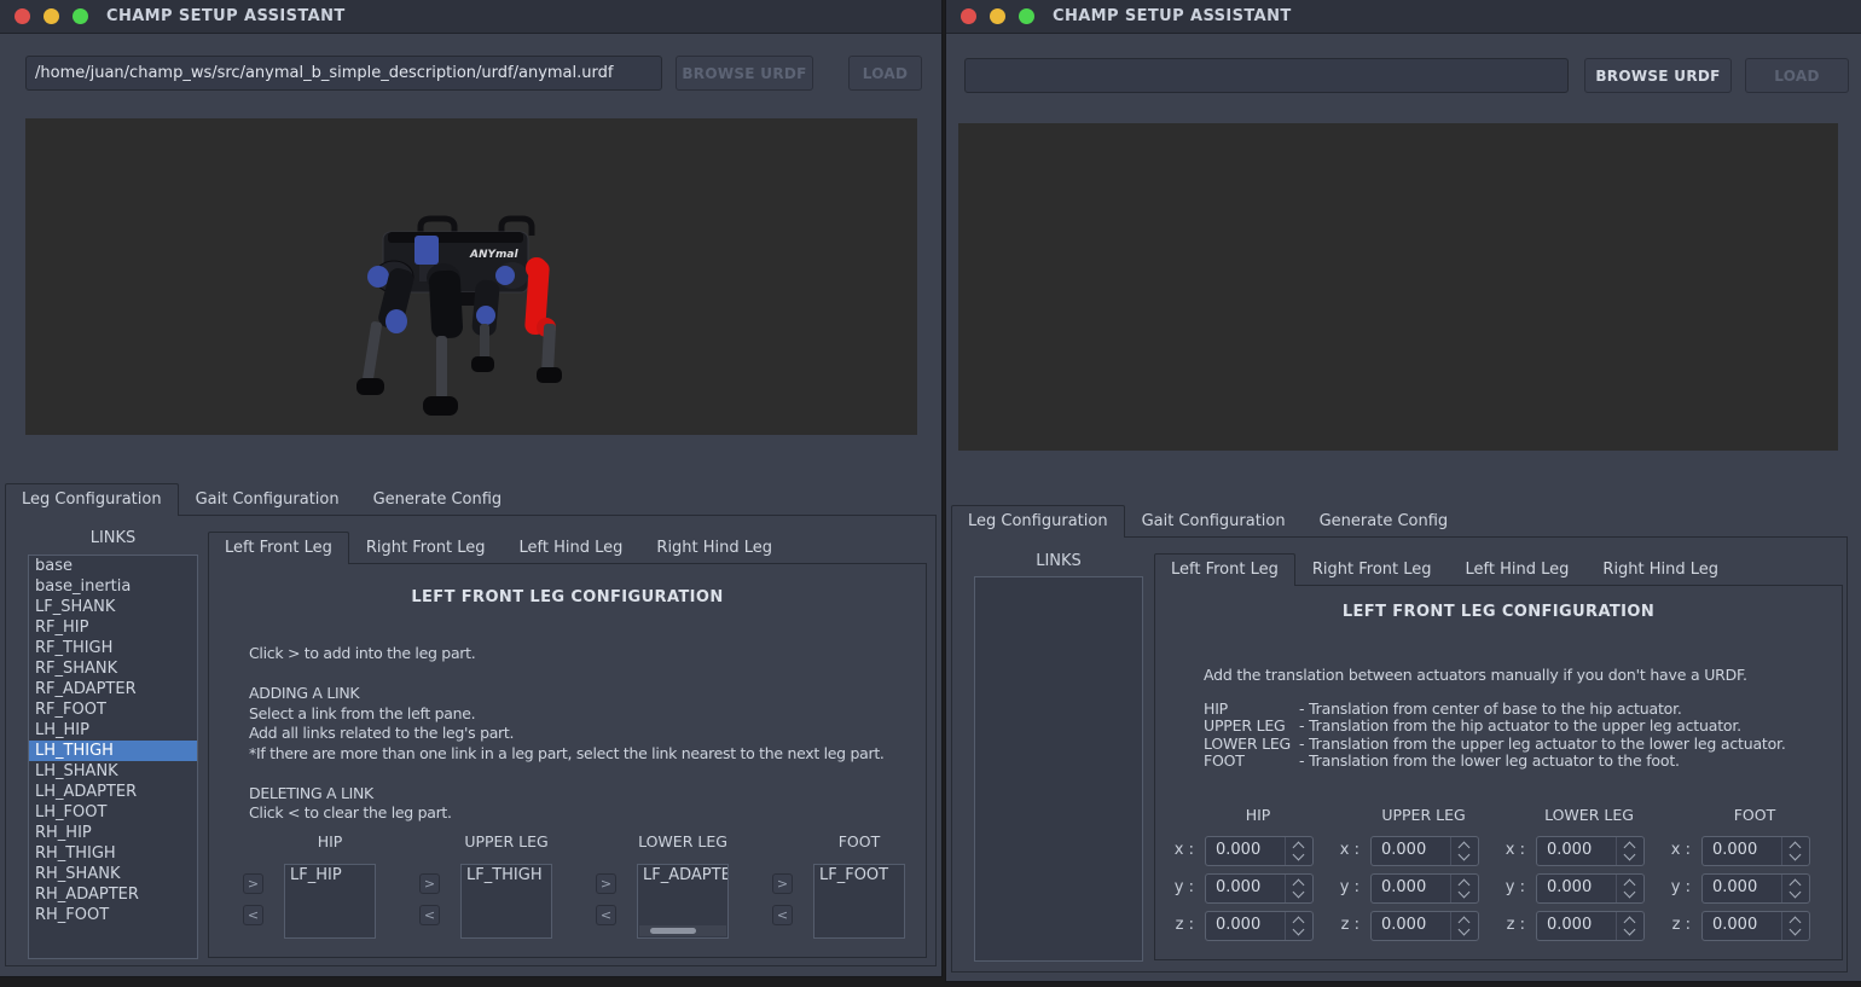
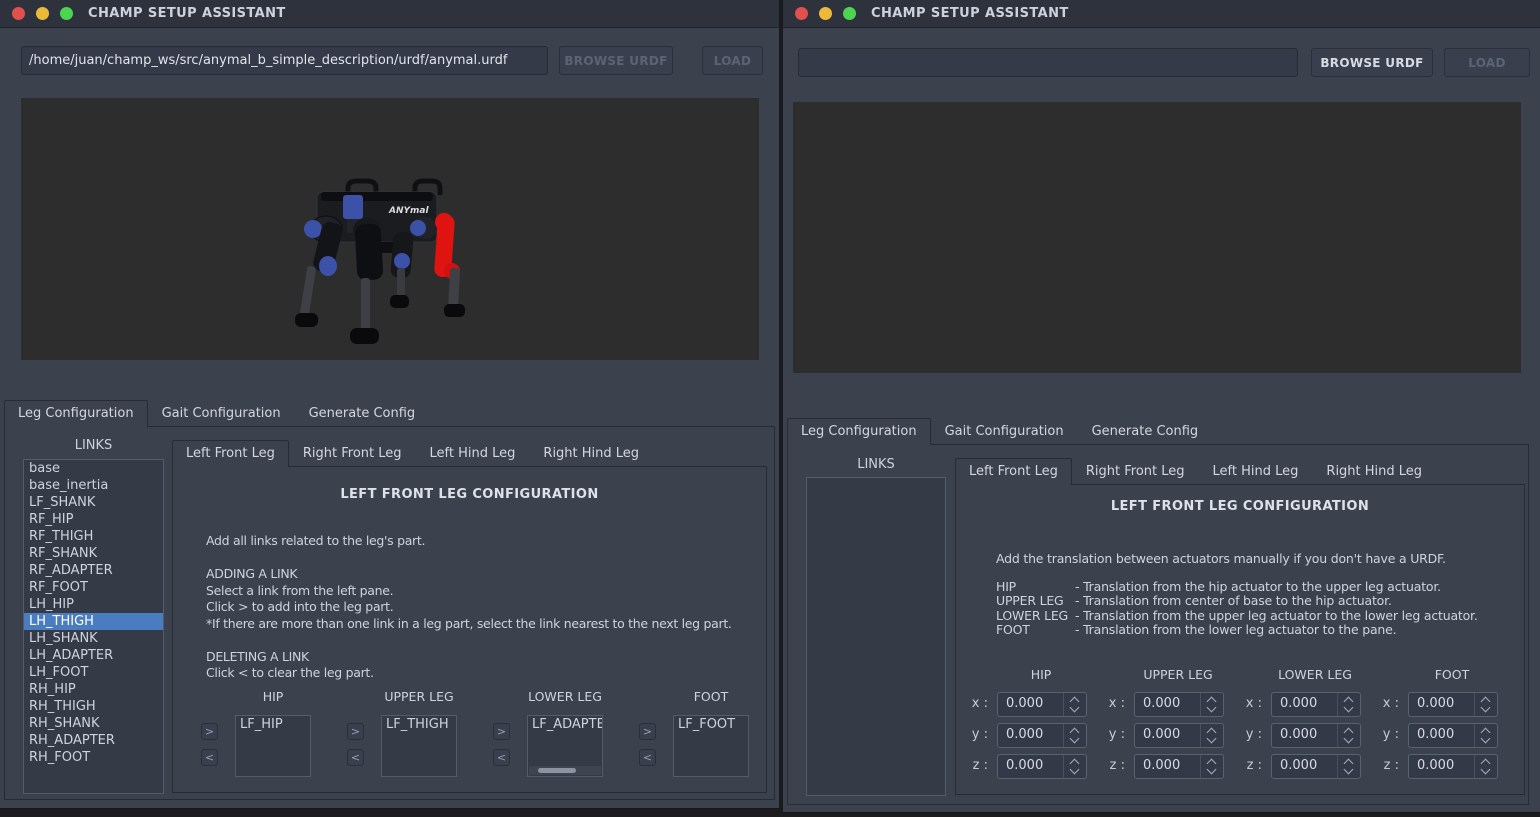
  CHAMP SETUP ASSISTANT
  /home/juan/champ_ws/src/anymal_b_simple_description/urdf/anymal.urdf
  BROWSE URDF
  LOAD
  ANYmal
  Leg Configuration
  Gait Configuration
  Generate Config
  LINKS
  base
  base_inertia
  LF_SHANK
  RF_HIP
  RF_THIGH
  RF_SHANK
  RF_ADAPTER
  RF_FOOT
  LH_HIP
  LH_THIGH
  LH_SHANK
  LH_ADAPTER
  LH_FOOT
  RH_HIP
  RH_THIGH
  RH_SHANK
  RH_ADAPTER
  RH_FOOT
  Left Front Leg
  Right Front Leg
  Left Hind Leg
  Right Hind Leg
  LEFT FRONT LEG CONFIGURATION
- Click > to add into the leg part.
+ Add all links related to the leg's part.
  ADDING A LINK
  Select a link from the left pane.
- Add all links related to the leg's part.
+ Click > to add into the leg part.
  *If there are more than one link in a leg part, select the link nearest to the next leg part.
  DELETING A LINK
  Click < to clear the leg part.
  HIP
  >
  <
  LF_HIP
  UPPER LEG
  >
  <
  LF_THIGH
  LOWER LEG
  >
  <
  LF_ADAPTE
  FOOT
  >
  <
  LF_FOOT
  CHAMP SETUP ASSISTANT
  BROWSE URDF
  LOAD
  Leg Configuration
  Gait Configuration
  Generate Config
  LINKS
  Left Front Leg
  Right Front Leg
  Left Hind Leg
  Right Hind Leg
  LEFT FRONT LEG CONFIGURATION
  Add the translation between actuators manually if you don't have a URDF.
  HIP
- - Translation from center of base to the hip actuator.
+ - Translation from the hip actuator to the upper leg actuator.
  UPPER LEG
- - Translation from the hip actuator to the upper leg actuator.
+ - Translation from center of base to the hip actuator.
  LOWER LEG
  - Translation from the upper leg actuator to the lower leg actuator.
  FOOT
- - Translation from the lower leg actuator to the foot.
+ - Translation from the lower leg actuator to the pane.
  HIP
  UPPER LEG
  LOWER LEG
  FOOT
  x :
  0.000
  y :
  0.000
  z :
  0.000
  x :
  0.000
  y :
  0.000
  z :
  0.000
  x :
  0.000
  y :
  0.000
  z :
  0.000
  x :
  0.000
  y :
  0.000
  z :
  0.000
